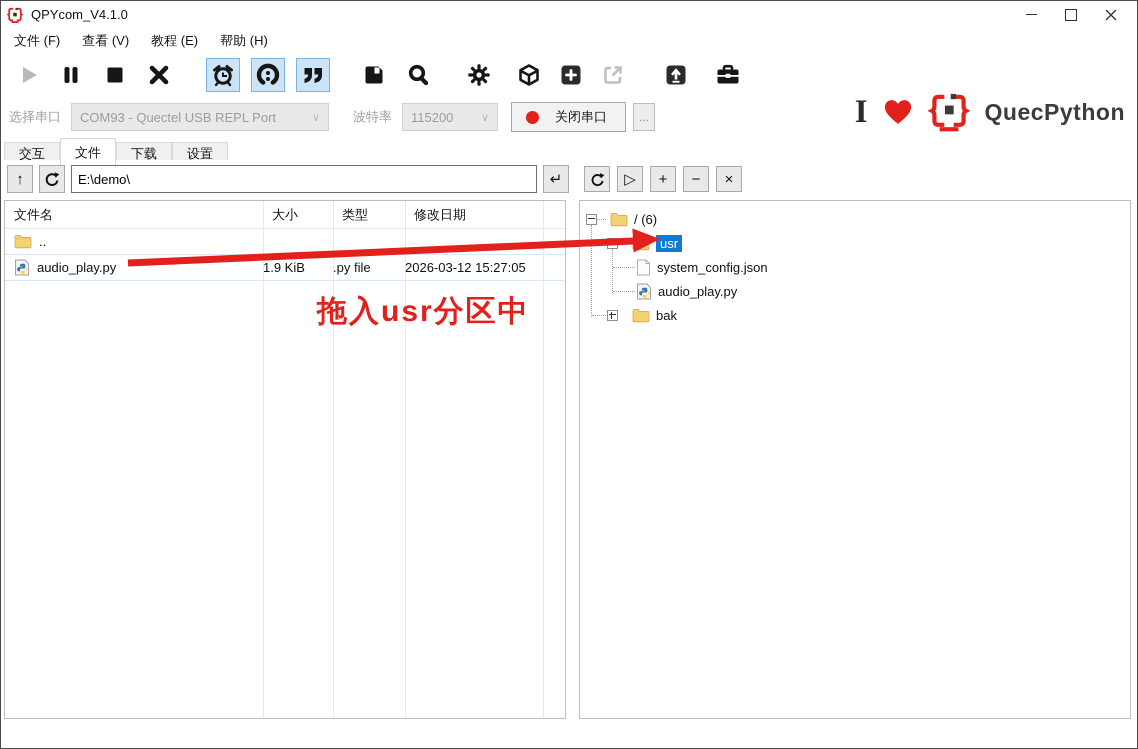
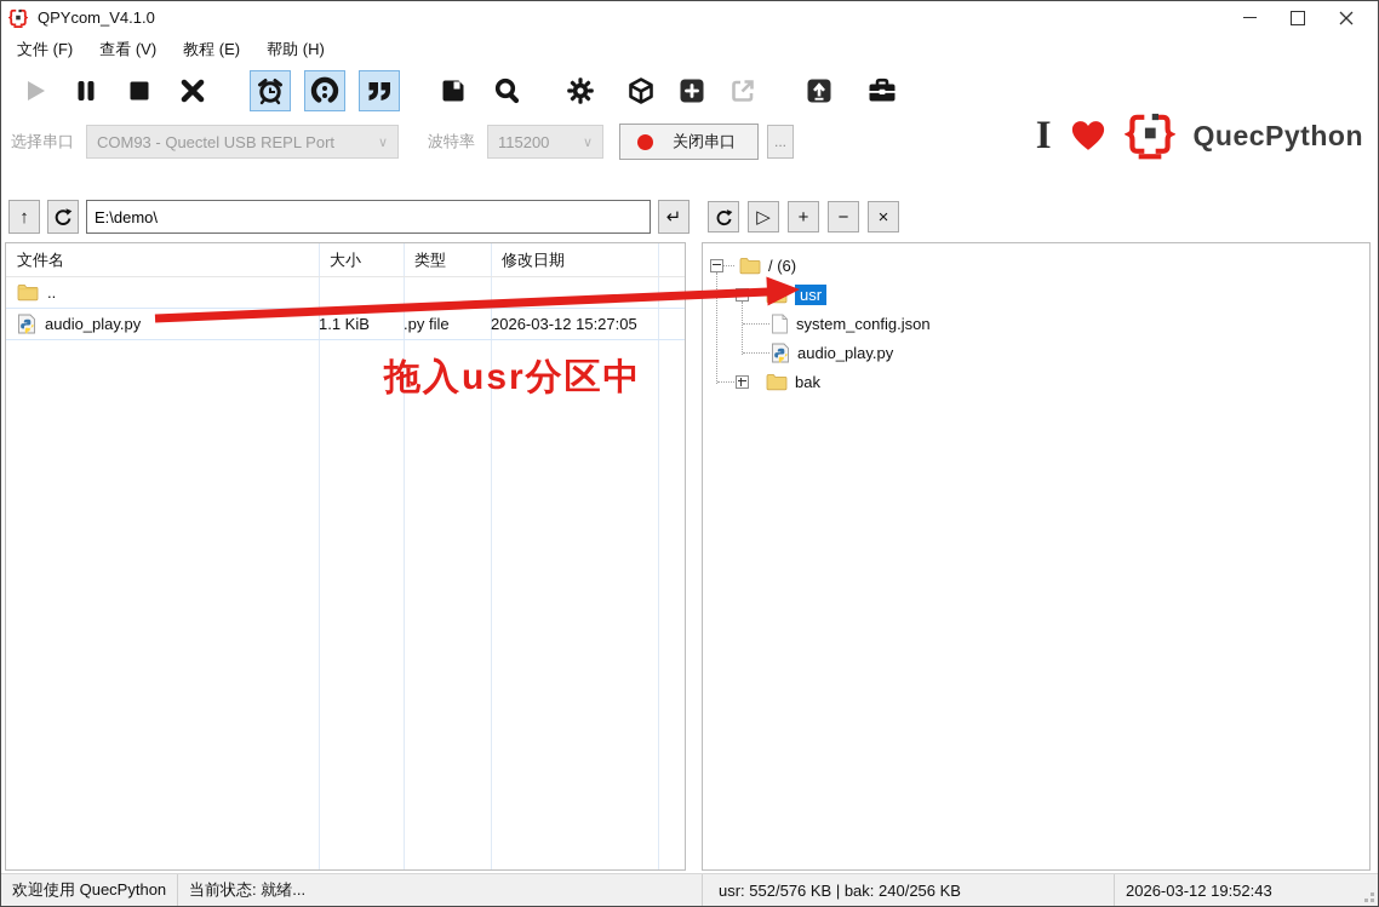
  QPYcom_V4.1.0
  文件 (F)
  查看 (V)
  教程 (E)
  帮助 (H)
  选择串口
  COM93 - Quectel USB REPL Port
  ∨
  波特率
  115200
  ∨
  关闭串口
  ...
  I
  QuecPython
- 交互
- 文件
- 下载
- 设置
  ↑
  E:\demo\
  ↵
  文件名
  大小
  类型
  修改日期
  ..
  audio_play.py
- 1.9 KiB
+ 1.1 KiB
  .py file
  2026-03-12 15:27:05
  ▷
  +
  −
  ×
  / (6)
  usr
  system_config.json
  audio_play.py
  bak
+ 欢迎使用 QuecPython
+ 当前状态: 就绪...
+ usr: 552/576 KB | bak: 240/256 KB
+ 2026-03-12 19:52:43
  拖入usr分区中
